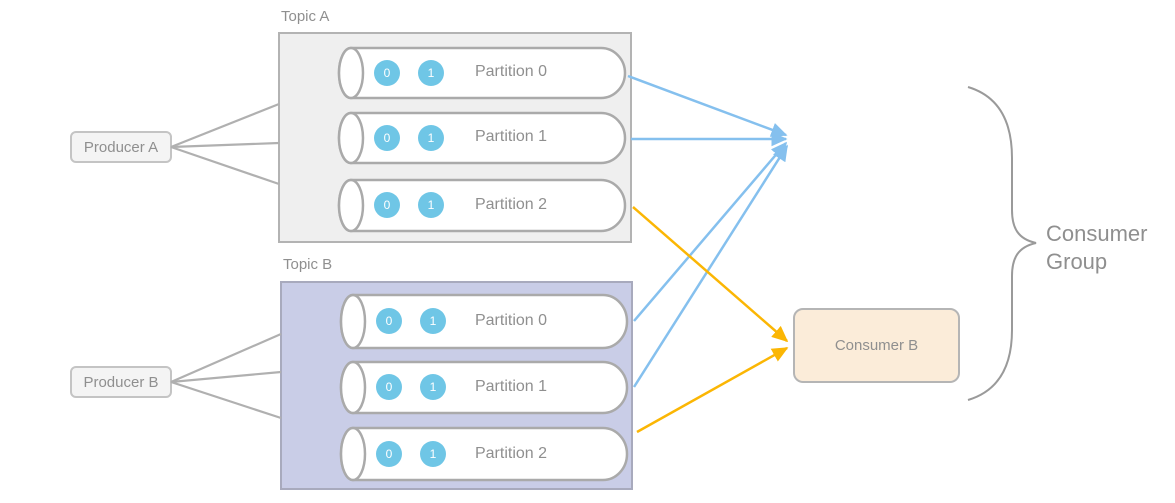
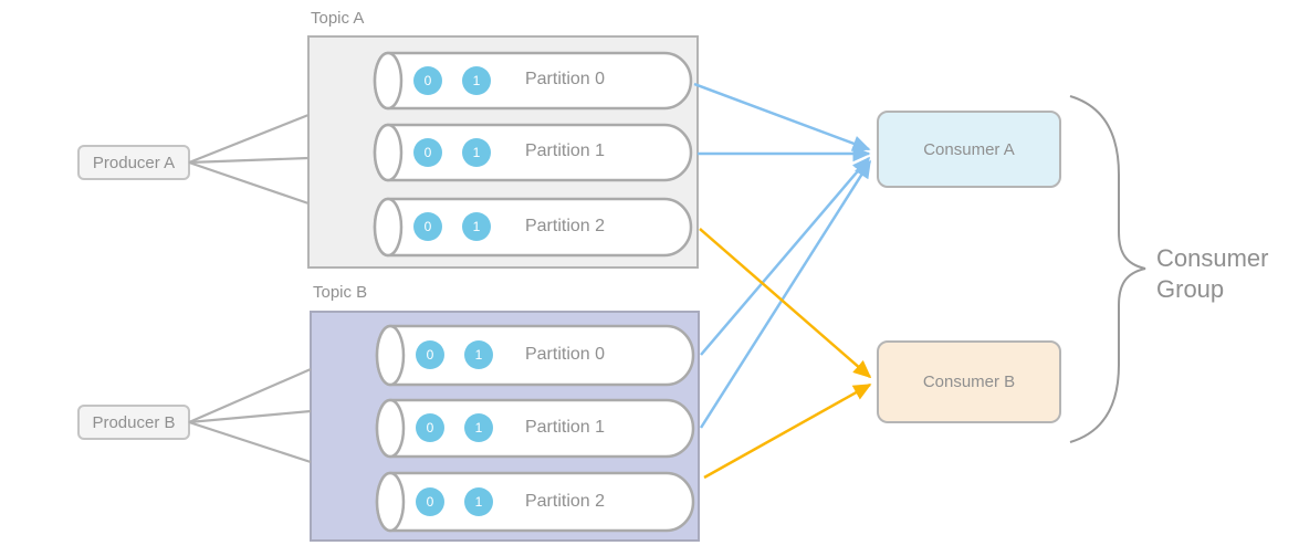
  Producer A
  Producer B
  Topic A
  Topic B
+ Consumer A
  Consumer B
  Consumer Group
  0
  1
  Partition 0
  0
  1
  Partition 1
  0
  1
  Partition 2
  0
  1
  Partition 0
  0
  1
  Partition 1
  0
  1
  Partition 2
